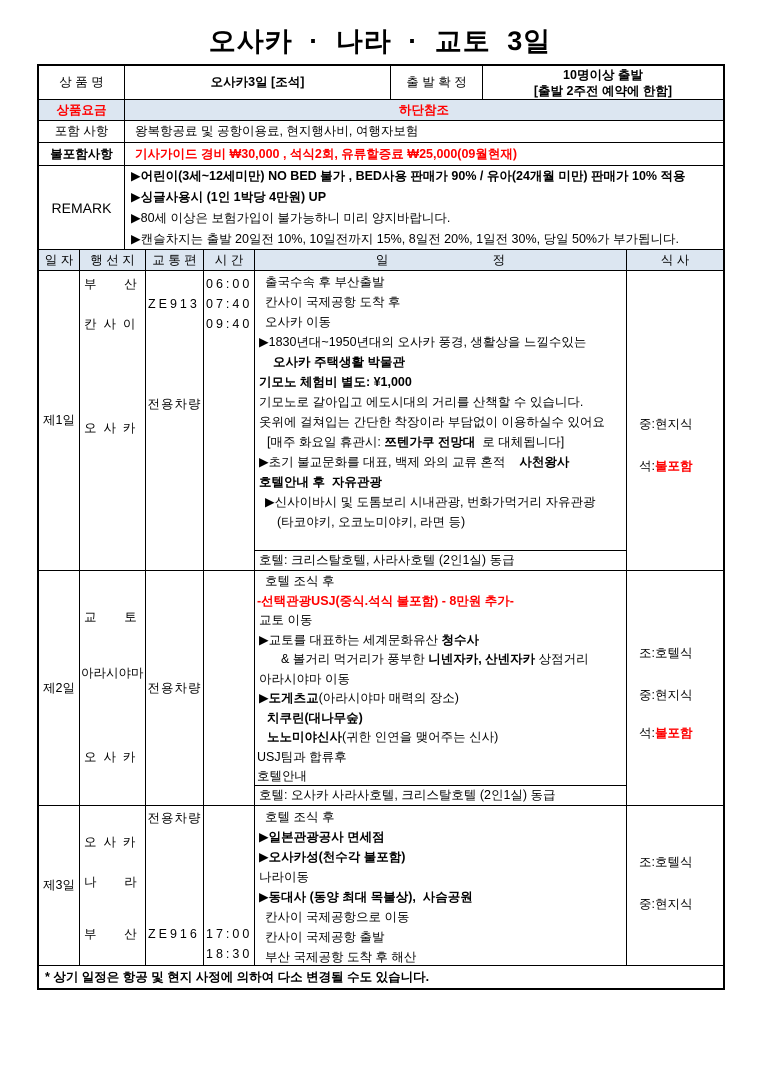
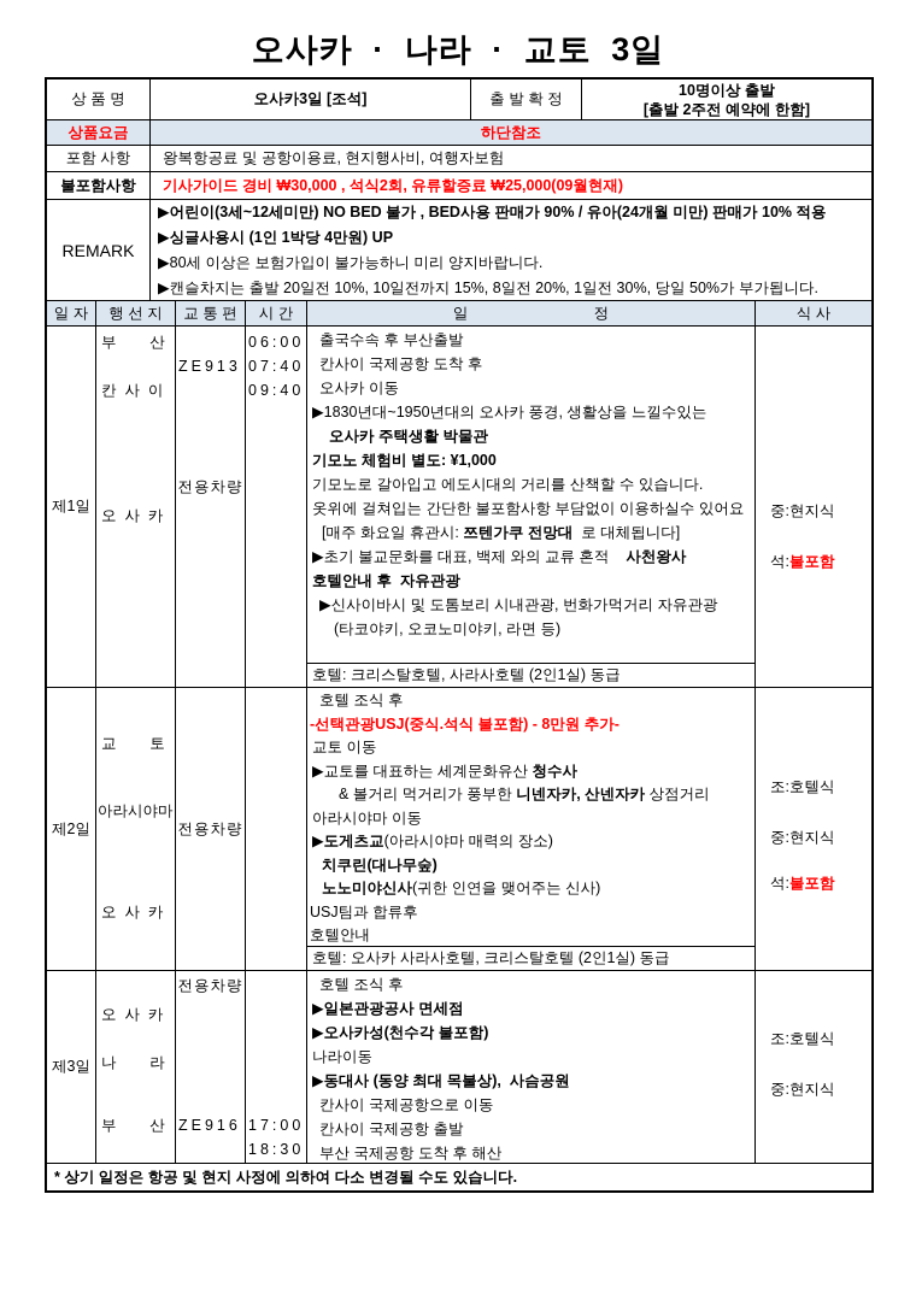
  오사카 · 나라 · 교토 3일
  상 품 명
  오사카3일 [조석]
  출 발 확 정
  10명이상 출발
  [출발 2주전 예약에 한함]
  상품요금
  하단참조
  포함 사항
  왕복항공료 및 공항이용료, 현지행사비, 여행자보험
  불포함사항
  기사가이드 경비 ₩30,000 , 석식2회, 유류할증료 ₩25,000(09월현재)
  REMARK
  ▶어린이(3세~12세미만) NO BED 불가 , BED사용 판매가 90% / 유아(24개월 미만) 판매가 10% 적용
  ▶싱글사용시 (1인 1박당 4만원) UP
  ▶80세 이상은 보험가입이 불가능하니 미리 양지바랍니다.
  ▶캔슬차지는 출발 20일전 10%, 10일전까지 15%, 8일전 20%, 1일전 30%, 당일 50%가 부가됩니다.
  일 자
  행 선 지
  교 통 편
  시 간
  일 정
  식 사
  제1일
  부 산
  칸 사 이
  오 사 카
  ZE913
  전용차량
  06:00
  07:40
  09:40
  출국수속 후 부산출발
  칸사이 국제공항 도착 후
  오사카 이동
  ▶1830년대~1950년대의 오사카 풍경, 생활상을 느낄수있는
  오사카 주택생활 박물관
  기모노 체험비 별도: ¥1,000
  기모노로 갈아입고 에도시대의 거리를 산책할 수 있습니다.
- 옷위에 걸쳐입는 간단한 착장이라 부담없이 이용하실수 있어요
+ 옷위에 걸쳐입는 간단한 불포함사항 부담없이 이용하실수 있어요
  [매주 화요일 휴관시: 쯔텐가쿠 전망대 로 대체됩니다]
  ▶초기 불교문화를 대표, 백제 와의 교류 혼적 사천왕사
  호텔안내 후 자유관광
  ▶신사이바시 및 도톰보리 시내관광, 번화가먹거리 자유관광
  (타코야키, 오코노미야키, 라면 등)
  호텔: 크리스탈호텔, 사라사호텔 (2인1실) 동급
  중:현지식
  석:불포함
  제2일
  교 토
  아라시야마
  오 사 카
  전용차량
  호텔 조식 후
  -선택관광USJ(중식.석식 불포함) - 8만원 추가-
  교토 이동
  ▶교토를 대표하는 세계문화유산 청수사
  & 볼거리 먹거리가 풍부한 니넨자카, 산넨자카 상점거리
  아라시야마 이동
  ▶도게츠교(아라시야마 매력의 장소)
  치쿠린(대나무숲)
  노노미야신사(귀한 인연을 맺어주는 신사)
  USJ팀과 합류후
  호텔안내
  호텔: 오사카 사라사호텔, 크리스탈호텔 (2인1실) 동급
  조:호텔식
  중:현지식
  석:불포함
  제3일
  오 사 카
  나 라
  부 산
  전용차량
  ZE916
  17:00
  18:30
  호텔 조식 후
  ▶일본관광공사 면세점
  ▶오사카성(천수각 불포함)
  나라이동
  ▶동대사 (동양 최대 목불상), 사슴공원
  칸사이 국제공항으로 이동
  칸사이 국제공항 출발
  부산 국제공항 도착 후 해산
  조:호텔식
  중:현지식
  * 상기 일정은 항공 및 현지 사정에 의하여 다소 변경될 수도 있습니다.
